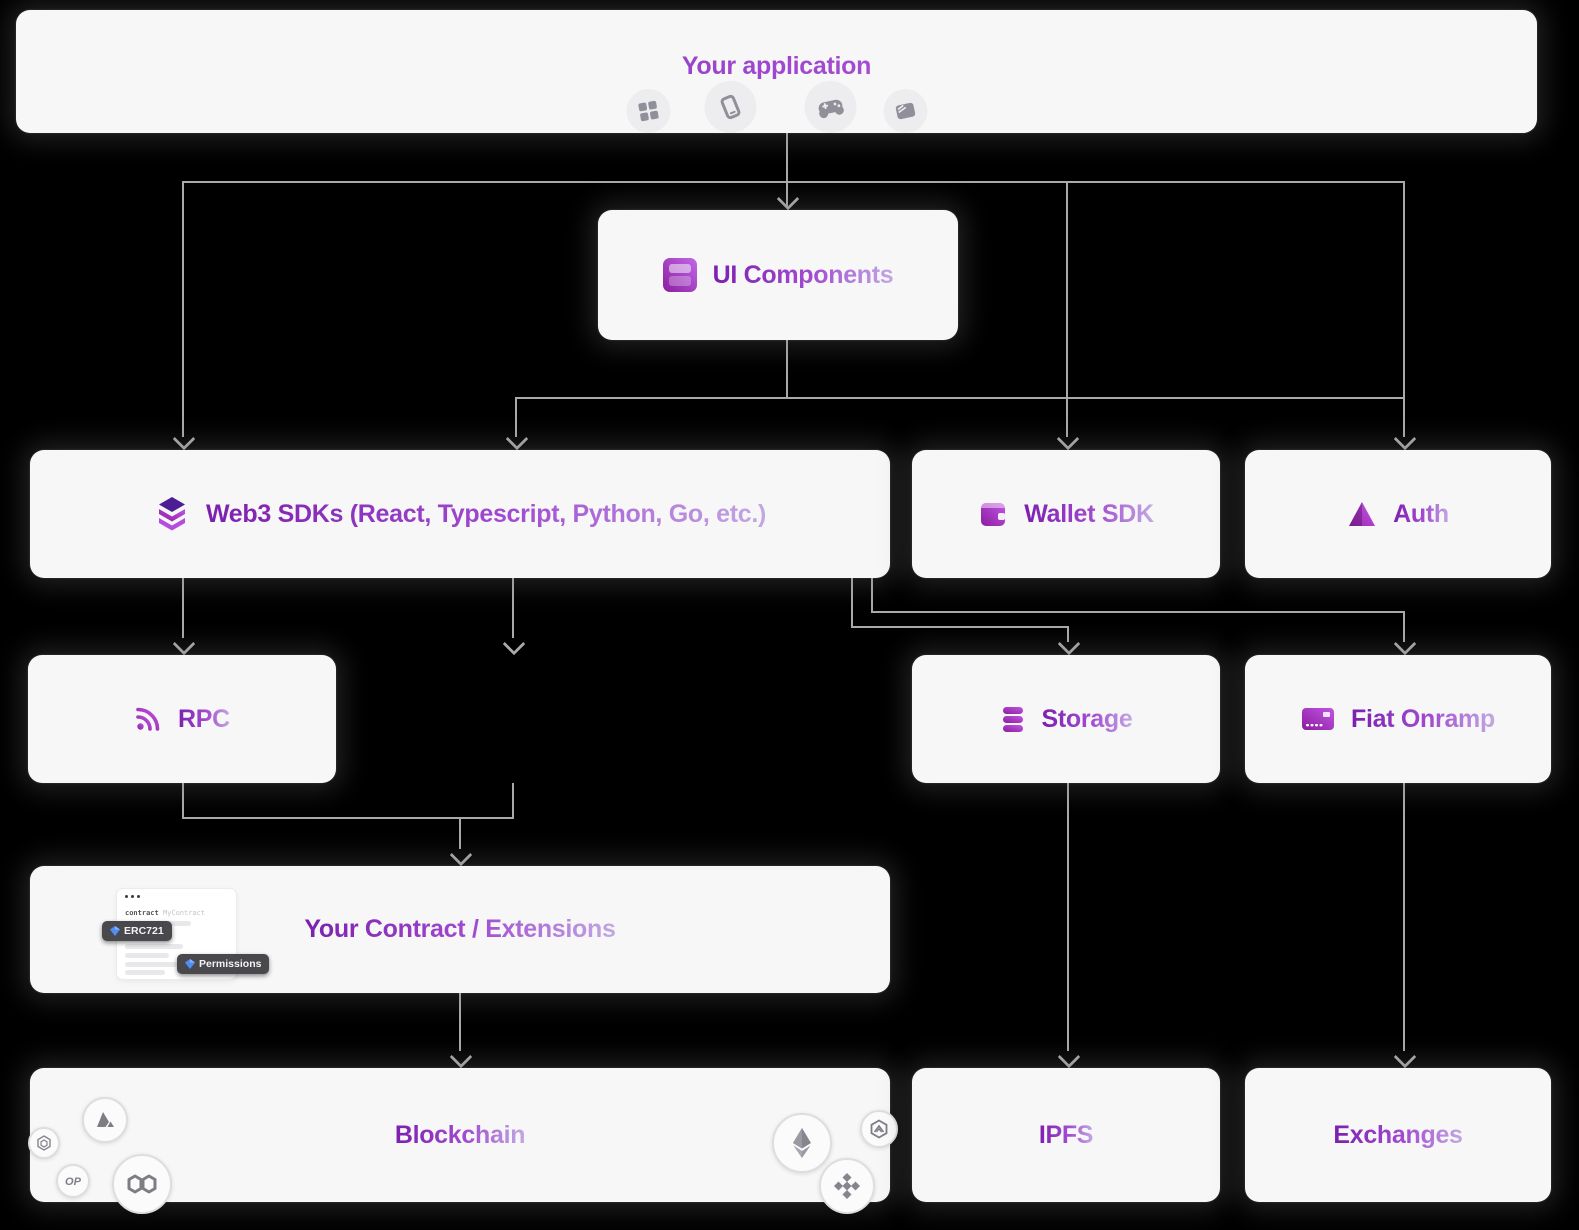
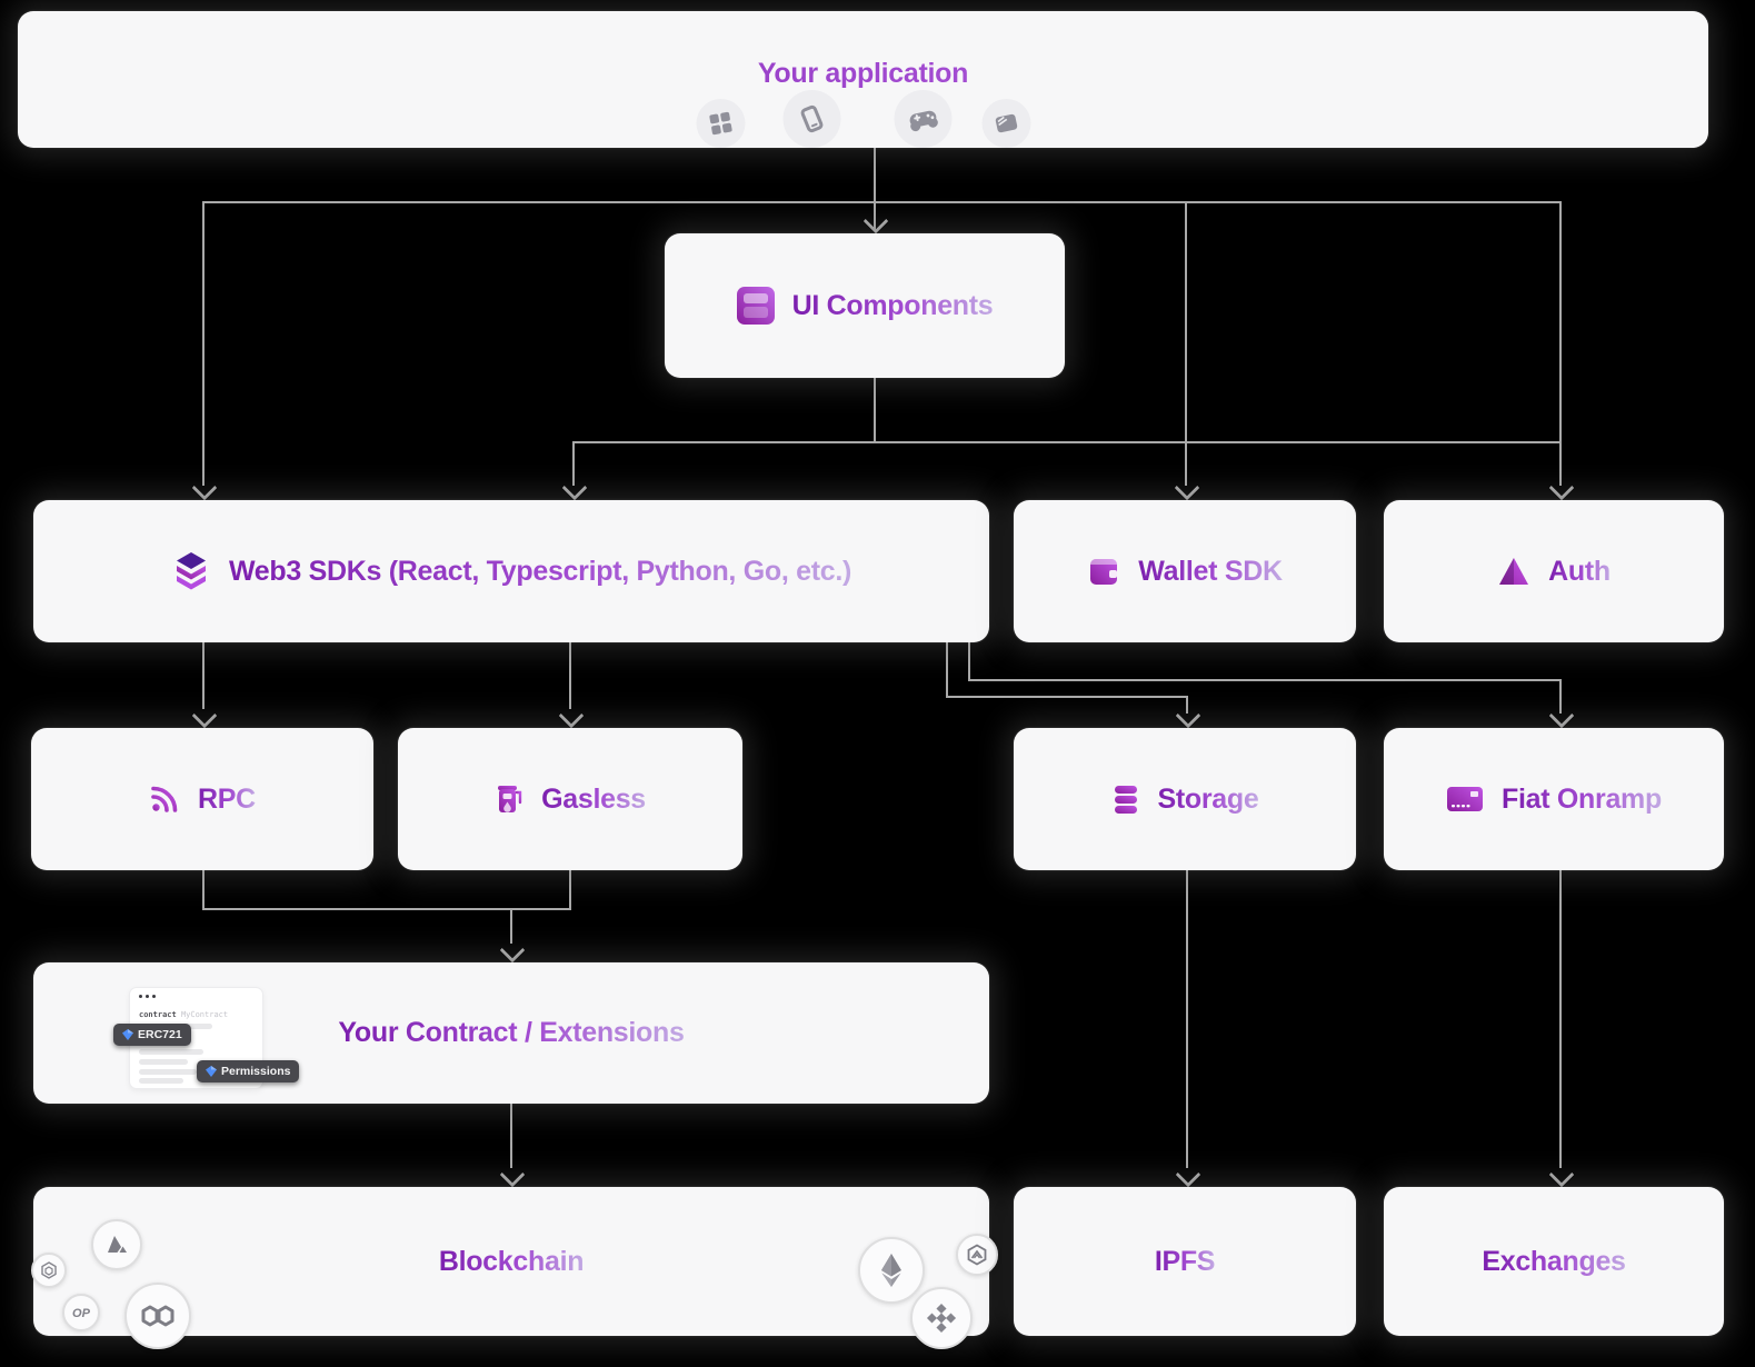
  Your application
  UI Components
  Web3 SDKs (React, Typescript, Python, Go, etc.)
  Wallet SDK
  Auth
  RPC
+ Gasless
  Storage
  Fiat Onramp
  Your Contract / Extensions
  contract MyContract
  ERC721
  Permissions
  Blockchain
  OP
  IPFS
  Exchanges
